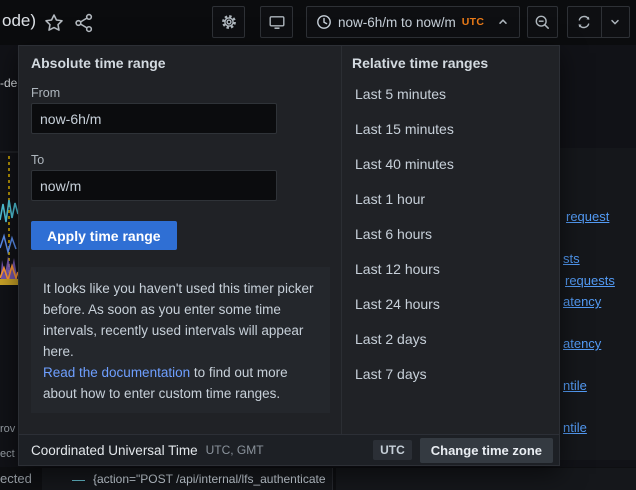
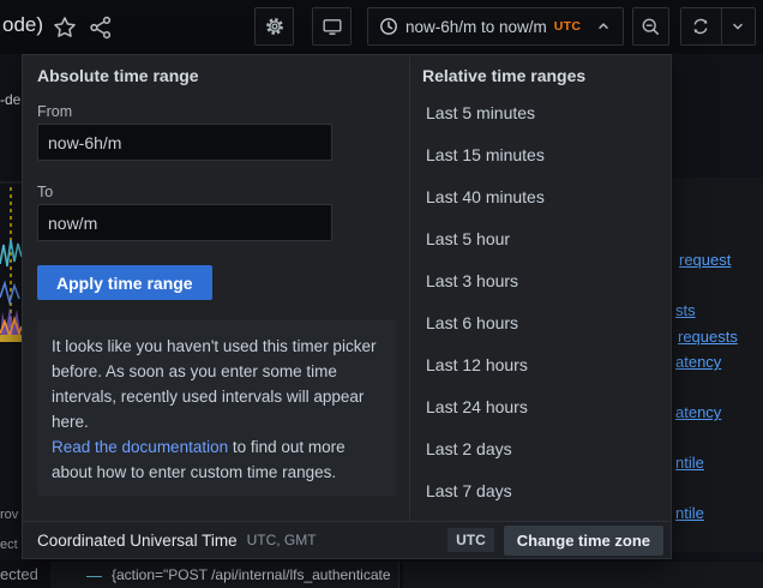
  -de
  rov
  ect
  request
  sts
  requests
  atency
  atency
  ntile
  ntile
  —
  {action="POST /api/internal/lfs_authenticate
  ected
  ode)
  now-6h/m to now/m
  UTC
  Absolute time range
  From
  now-6h/m
  To
  now/m
  Apply time range
  It looks like you haven't used this timer picker before. As soon as you enter some time intervals, recently used intervals will appear here.
  Read the documentation to find out more about how to enter custom time ranges.
  Relative time ranges
  Last 5 minutes
  Last 15 minutes
  Last 40 minutes
- Last 1 hour
+ Last 5 hour
+ Last 3 hours
  Last 6 hours
  Last 12 hours
  Last 24 hours
  Last 2 days
  Last 7 days
  Coordinated Universal Time
  UTC, GMT
  UTC
  Change time zone
